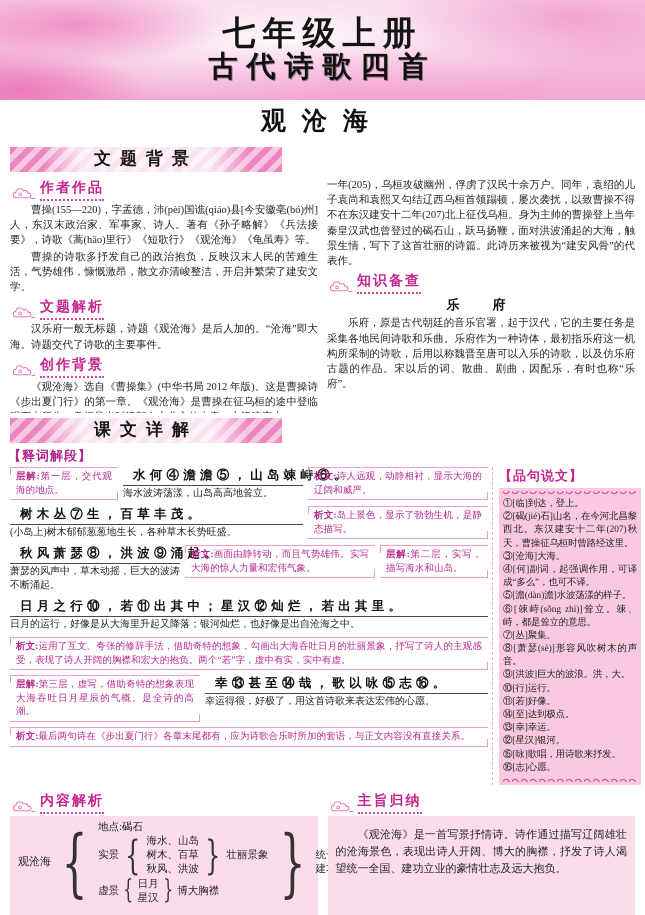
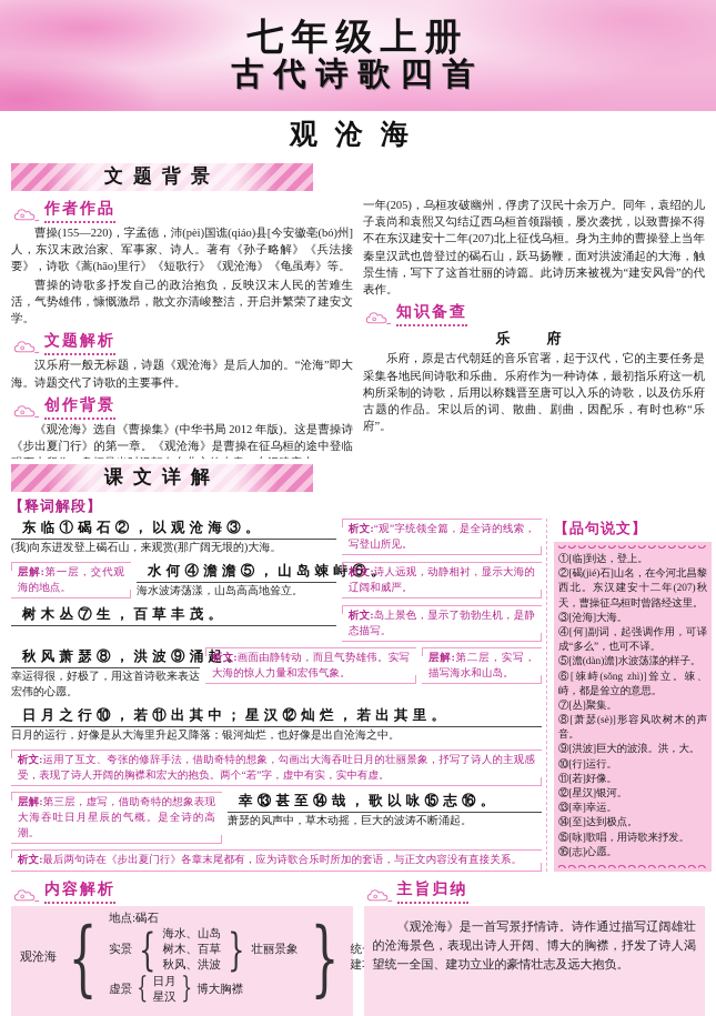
  七年级上册
  古代诗歌四首
  观沧海
  文题背景
  作者作品
  曹操(155—220)，字孟德，沛(pèi)国谯(qiáo)县[今安徽亳(bó)州]人，东汉末政治家、军事家、诗人。著有《孙子略解》《兵法接要》，诗歌《蒿(hāo)里行》《短歌行》《观沧海》《龟虽寿》等。
  曹操的诗歌多抒发自己的政治抱负，反映汉末人民的苦难生活，气势雄伟，慷慨激昂，散文亦清峻整洁，开启并繁荣了建安文学。
  文题解析
  汉乐府一般无标题，诗题《观沧海》是后人加的。“沧海”即大海。诗题交代了诗歌的主要事件。
  创作背景
  一年(205)，乌桓攻破幽州，俘虏了汉民十余万户。同年，袁绍的儿子袁尚和袁熙又勾结辽西乌桓首领蹋顿，屡次袭扰，以致曹操不得不在东汉建安十二年(207)北上征伐乌桓。身为主帅的曹操登上当年秦皇汉武也曾登过的碣石山，跃马扬鞭，面对洪波涌起的大海，触景生情，写下了这首壮丽的诗篇。此诗历来被视为“建安风骨”的代表作。
  知识备查
  乐 府
  乐府，原是古代朝廷的音乐官署，起于汉代，它的主要任务是采集各地民间诗歌和乐曲。乐府作为一种诗体，最初指乐府这一机构所采制的诗歌，后用以称魏晋至唐可以入乐的诗歌，以及仿乐府古题的作品。宋以后的词、散曲、剧曲，因配乐，有时也称“乐府”。
  课文详解
  【释词解段】
+ 东临①碣石②，以观沧海③。
+ (我)向东进发登上碣石山，来观赏(那广阔无垠的)大海。
+ 析文:“观”字统领全篇，是全诗的线索，写登山所见。
  层解:第一层，交代观海的地点。
  水何④澹澹⑤，山岛竦峙
  海水波涛荡漾，山岛高高地耸立。
  析文:诗人远观，动静相衬，显示大海的辽阔和威严。
  树木丛⑦生，百草丰茂。
- (小岛上)树木郁郁葱葱地生长，各种草木长势旺盛。
  析文:岛上景色，显示了勃勃生机，是静态描写。
  秋风萧瑟⑧，洪波⑨涌
- 萧瑟的风声中，草木动摇，巨大的波涛不断涌起。
+ 幸运得很，好极了，用这首诗歌来表达宏伟的心愿。
  析文:画面由静转动，而且气势雄伟。实写大海的惊人力量和宏伟气象。
  层解:第二层，实写，描写海水和山岛。
  日月之行⑩，若⑪出其中；星汉⑫灿烂，若出其里。
  日月的运行，好像是从大海里升起又降落；银河灿烂，也好像是出自沧海之中。
  析文:运用了互文、夸张的修辞手法，借助奇特的想象，勾画出大海吞吐日月的壮丽景象，抒写了诗人的主观感受，表现了诗人开阔的胸襟和宏大的抱负。两个“若”字，虚中有实，实中有虚。
  层解:第三层，虚写，借助奇特的想象表现大海吞吐日月星辰的气概。是全诗的高潮。
  幸⑬甚至⑭哉，歌以咏⑮志⑯。
- 幸运得很，好极了，用这首诗歌来表达宏伟的心愿。
+ 萧瑟的风声中，草木动摇，巨大的波涛不断涌起。
  析文:最后两句诗在《步出夏门行》各章末尾都有，应为诗歌合乐时所加的套语，与正文内容没有直接关系。
  【品句说文】
  ①[临]到达，登上。
  ②[碣(jié)石]山名，在今河北昌黎西北。东汉建安十二年(207)秋天，曹操征乌桓时曾路经这里。
  ③[沧海]大海。
  ④[何]副词，起强调作用，可译成“多么”，也可不译。
  ⑤[澹(dàn)澹]水波荡漾的样子。
  ⑥[竦峙(sǒng zhì)]耸立。竦、峙，都是耸立的意思。
  ⑦[丛]聚集。
  ⑧[萧瑟(sè)]形容风吹树木的声音。
  ⑨[洪波]巨大的波浪。洪，大。
  ⑩[行]运行。
  ⑪[若]好像。
- ⑭[至]达到极点。
+ ⑫[星汉]银河。
  ⑬[幸]幸运。
- ⑫[星汉]银河。
+ ⑭[至]达到极点。
  ⑮[咏]歌唱，用诗歌来抒发。
  ⑯[志]心愿。
  内容解析
  观沧海
  {
  地点:碣石
  实景
  {
  海水、山岛
  树木、百草
  秋风、洪波
  }
  壮丽景象
  虚景
  {
  日月
  星汉
  }
  博大胸襟
  }
  主旨归纳
  《观沧海》是一首写景抒情诗。诗作通过描写辽阔雄壮的沧海景色，表现出诗人开阔、博大的胸襟，抒发了诗人渴望统一全国、建功立业的豪情壮志及远大抱负。
